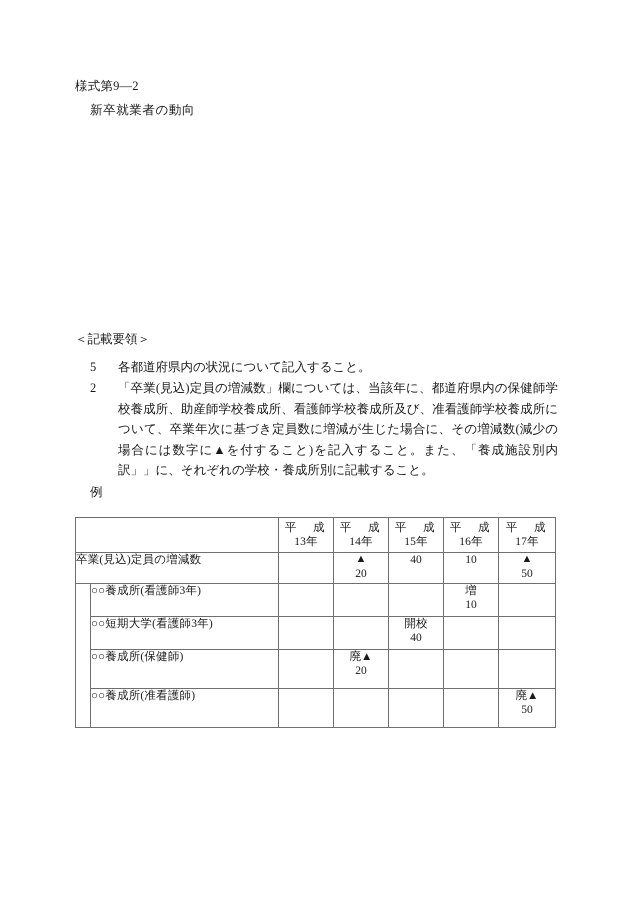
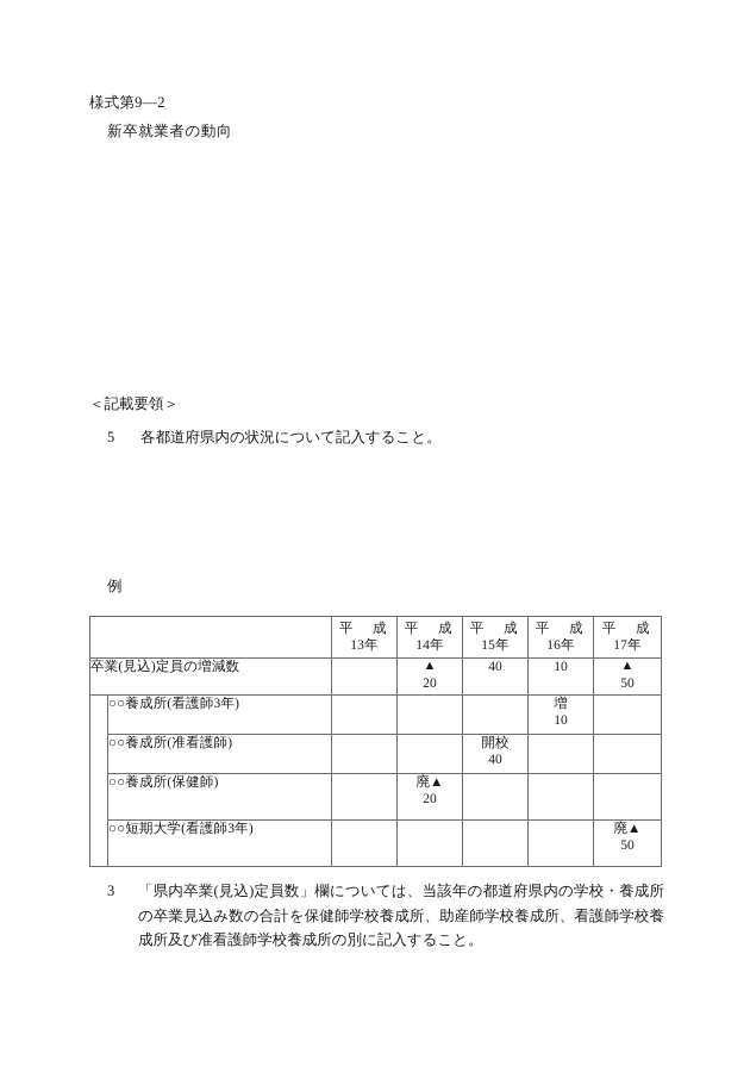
  様式第9―2
  新卒就業者の動向
  ＜記載要領＞
  5
  各都道府県内の状況について記入すること。
- 2
- 「卒業(見込)定員の増減数」欄については、当該年に、都道府県内の保健師学校養成所、助産師学校養成所、看護師学校養成所及び、准看護師学校養成所について、卒業年次に基づき定員数に増減が生じた場合に、その増減数(減少の場合には数字に▲を付すること)を記入すること。また、「養成施設別内訳」」に、それぞれの学校・養成所別に記載すること。
  例
  	平 成 13年	平 成 14年	平 成 15年	平 成 16年	平 成 17年
  卒業(見込)定員の増減数		▲ 20	40	10	▲ 50
  	○○養成所(看護師3年)				増 10
- ○○短期大学(看護師3年)			開校 40
+ ○○養成所(准看護師)			開校 40
  ○○養成所(保健師)		廃▲ 20
- ○○養成所(准看護師)					廃▲ 50
+ ○○短期大学(看護師3年)					廃▲ 50
+ 3
+ 「県内卒業(見込)定員数」欄については、当該年の都道府県内の学校・養成所の卒業見込み数の合計を保健師学校養成所、助産師学校養成所、看護師学校養成所及び准看護師学校養成所の別に記入すること。
